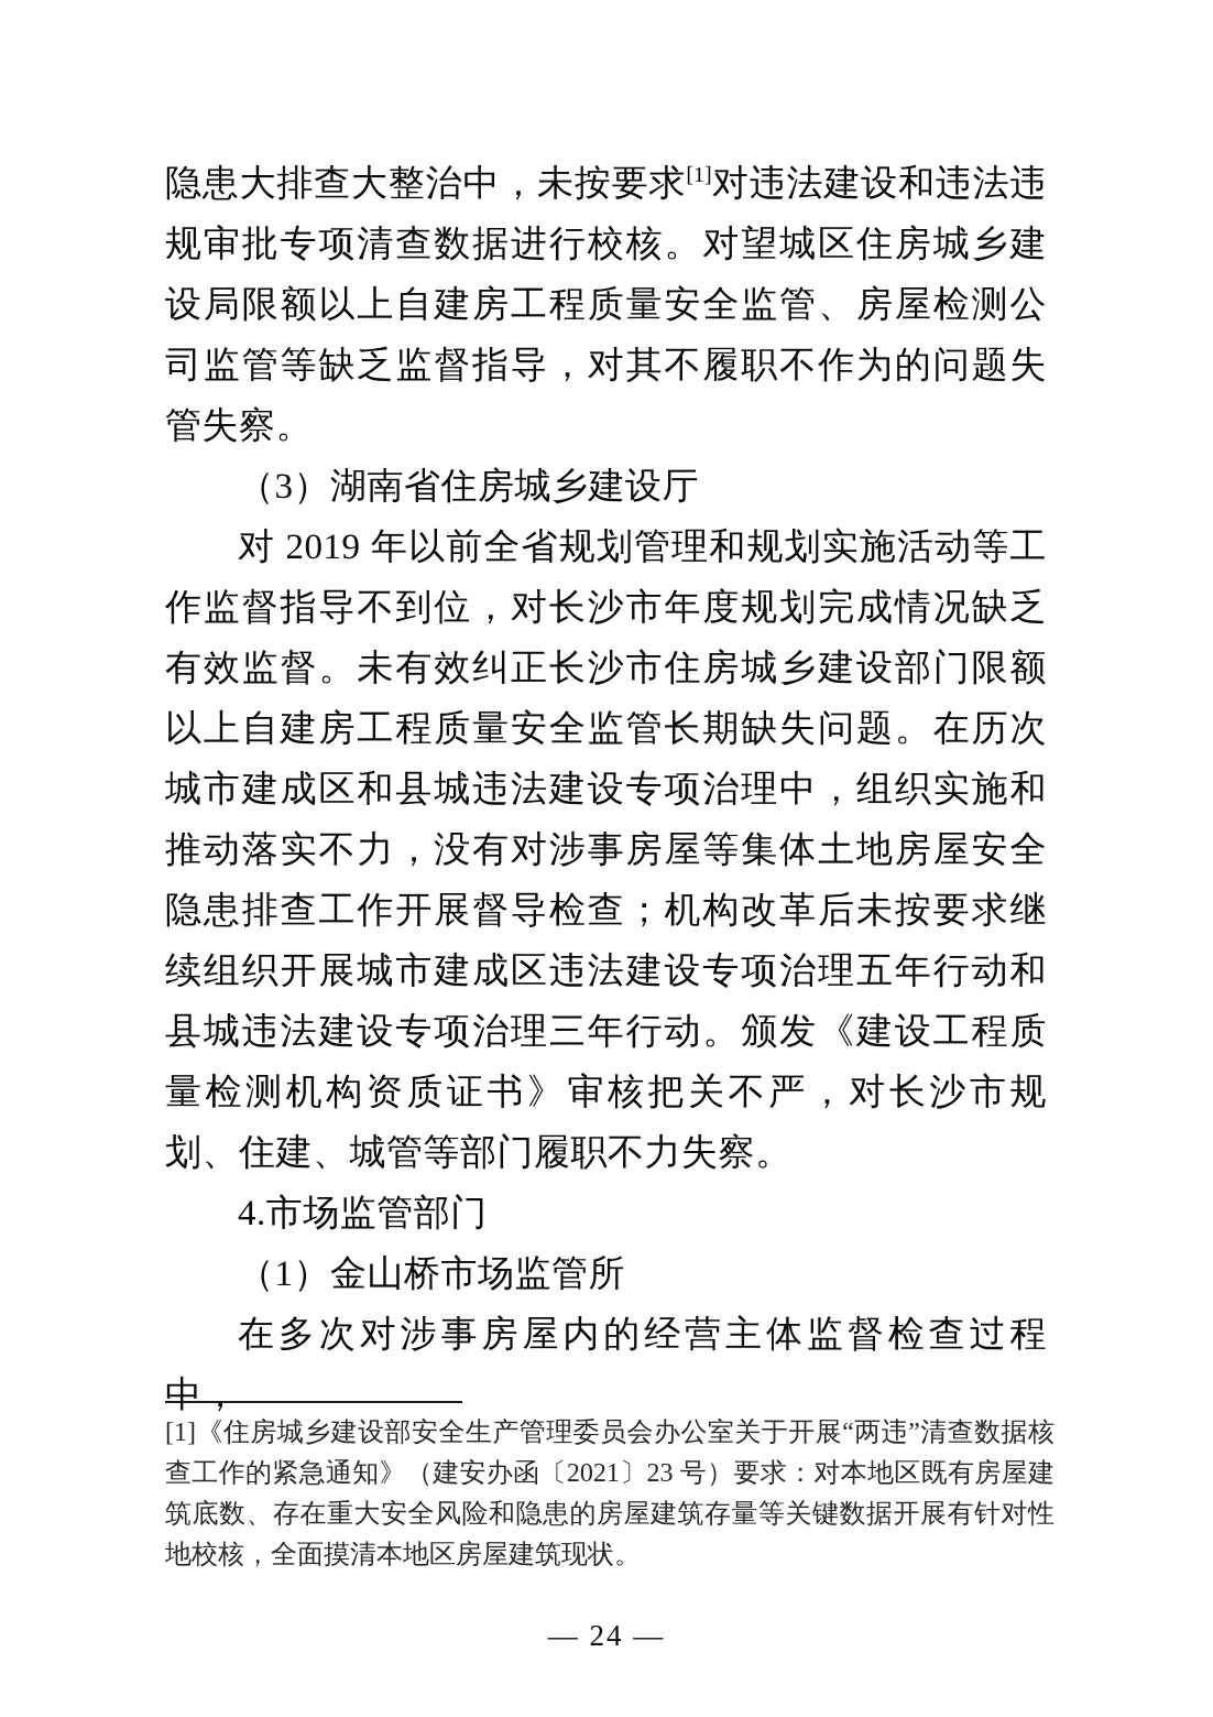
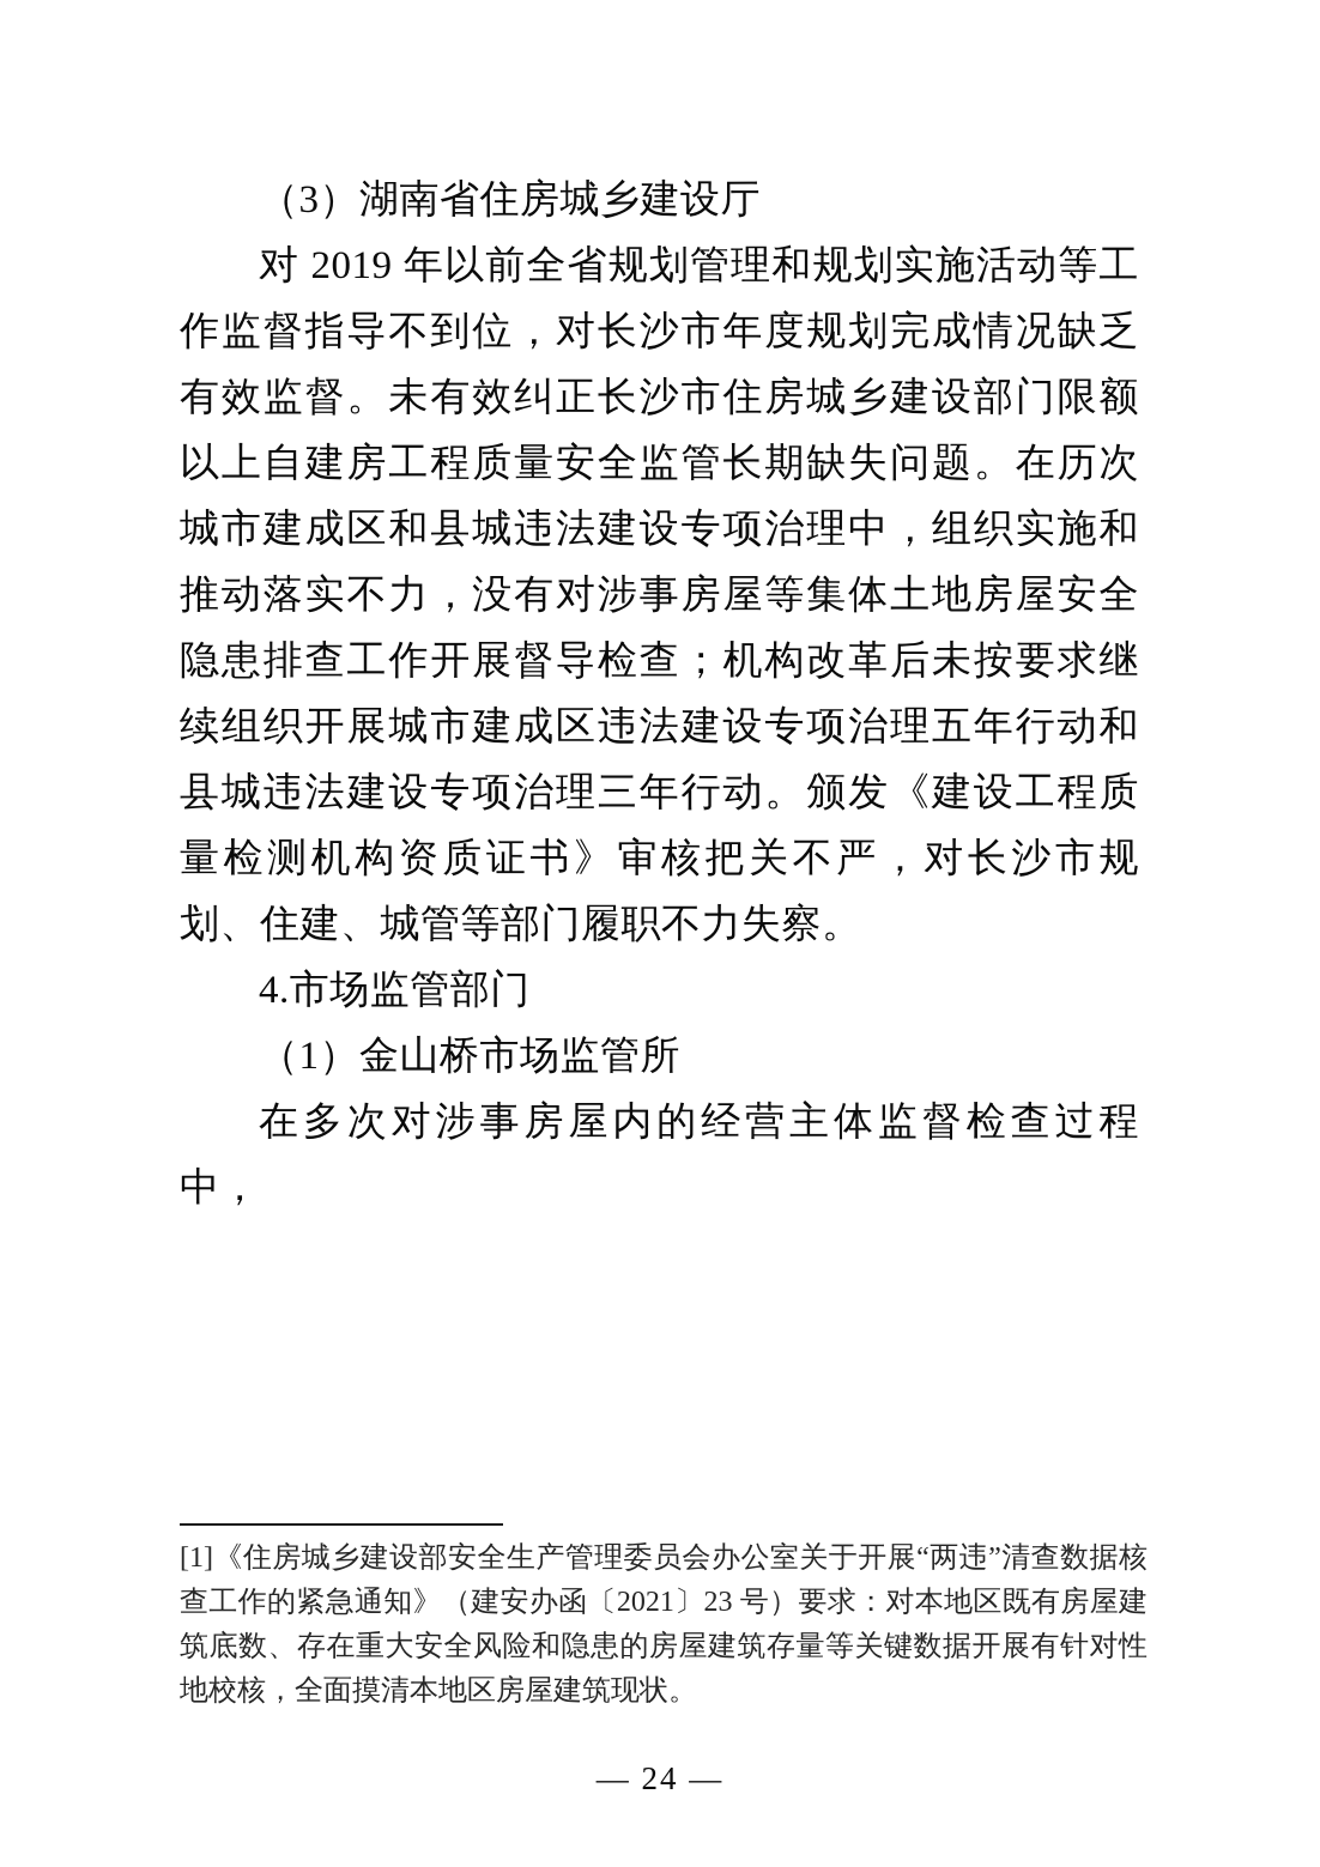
- 隐患大排查大整治中，未按要求[1]对违法建设和违法违规审批专项清查数据进行校核。对望城区住房城乡建设局限额以上自建房工程质量安全监管、房屋检测公司监管等缺乏监督指导，对其不履职不作为的问题失管失察。
  （3）湖南省住房城乡建设厅
  对 2019 年以前全省规划管理和规划实施活动等工作监督指导不到位，对长沙市年度规划完成情况缺乏有效监督。未有效纠正长沙市住房城乡建设部门限额以上自建房工程质量安全监管长期缺失问题。在历次城市建成区和县城违法建设专项治理中，组织实施和推动落实不力，没有对涉事房屋等集体土地房屋安全隐患排查工作开展督导检查；机构改革后未按要求继续组织开展城市建成区违法建设专项治理五年行动和县城违法建设专项治理三年行动。颁发《建设工程质量检测机构资质证书》审核把关不严，对长沙市规划、住建、城管等部门履职不力失察。
  4.市场监管部门
  （1）金山桥市场监管所
  在多次对涉事房屋内的经营主体监督检查过程中，
  [1]《住房城乡建设部安全生产管理委员会办公室关于开展“两违”清查数据核查工作的紧急通知》（建安办函〔2021〕23 号）要求：对本地区既有房屋建筑底数、存在重大安全风险和隐患的房屋建筑存量等关键数据开展有针对性地校核，全面摸清本地区房屋建筑现状。
  — 24 —
